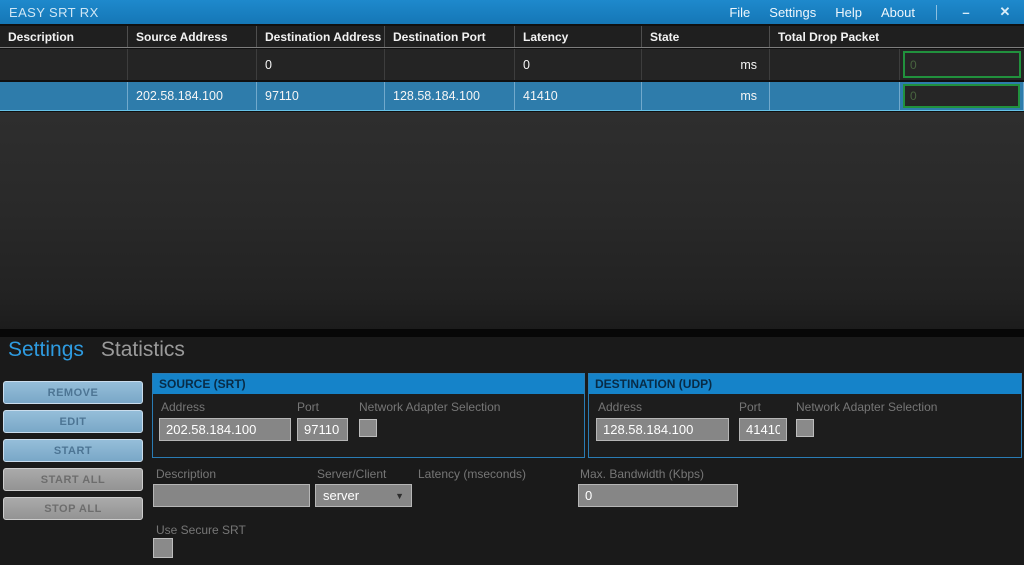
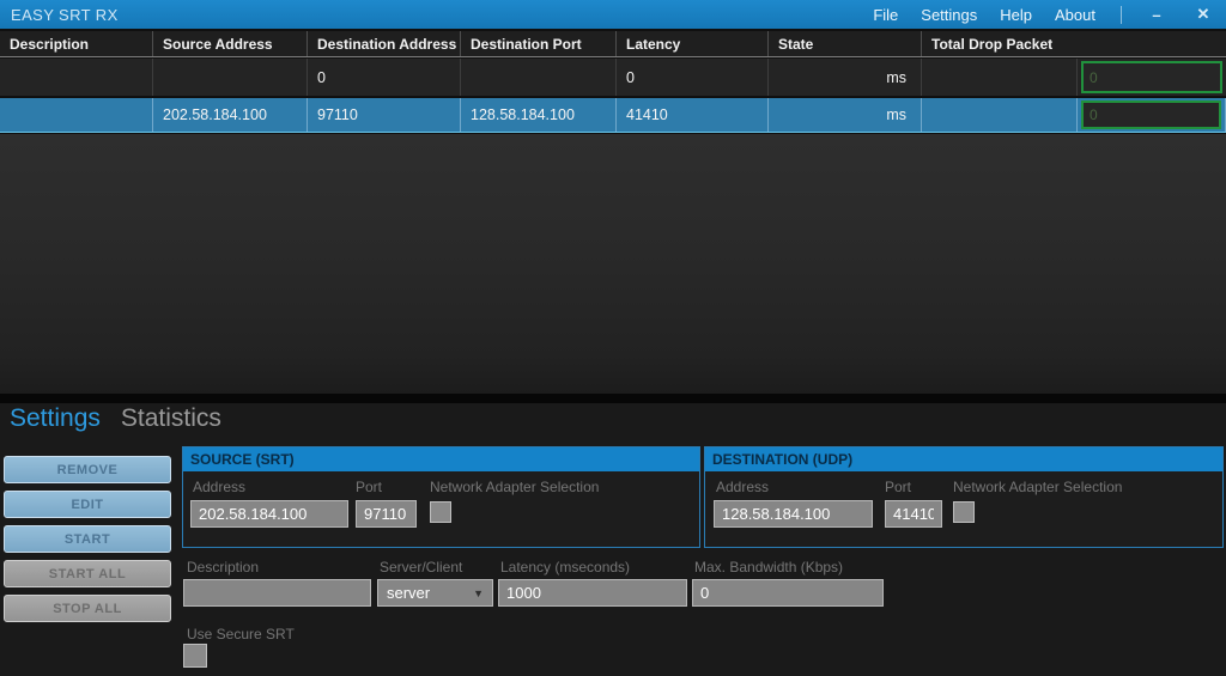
  EASY SRT RX
  File
  Settings
  Help
  About
  –
  ✕
  Description
  Source Address
  Destination Address
  Destination Port
  Latency
  State
  Total Drop Packet
  0
  0
  ms
  0
  202.58.184.100
  97110
  128.58.184.100
  41410
  ms
  0
  Settings
  Statistics
  REMOVE
  EDIT
  START
  START ALL
  STOP ALL
  SOURCE (SRT)
  Address
  202.58.184.100
  Port
  97110
  Network Adapter Selection
  DESTINATION (UDP)
  Address
  128.58.184.100
  Port
  41410
  Network Adapter Selection
  Description
  Server/Client
  server
  ▼
  Latency (mseconds)
+ 1000
  Max. Bandwidth (Kbps)
  0
  Use Secure SRT
